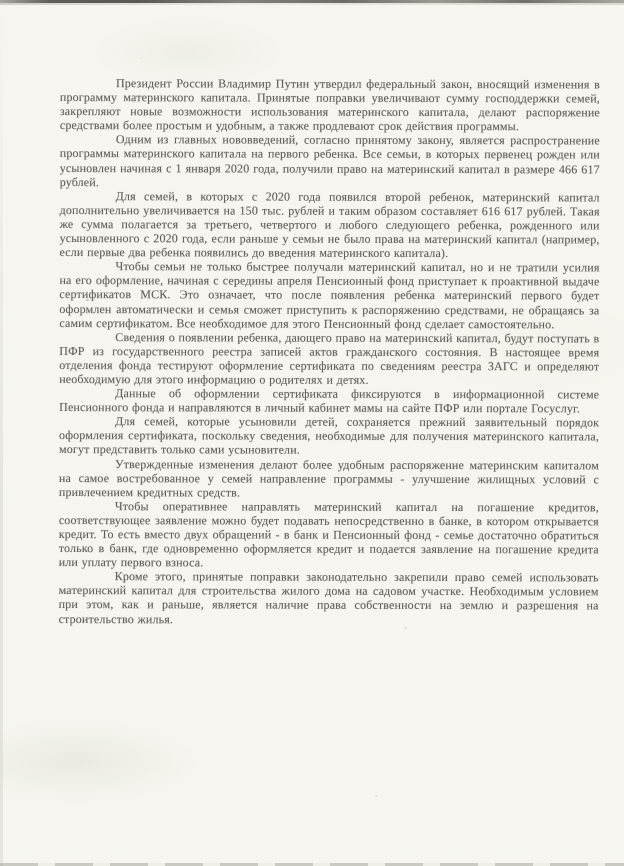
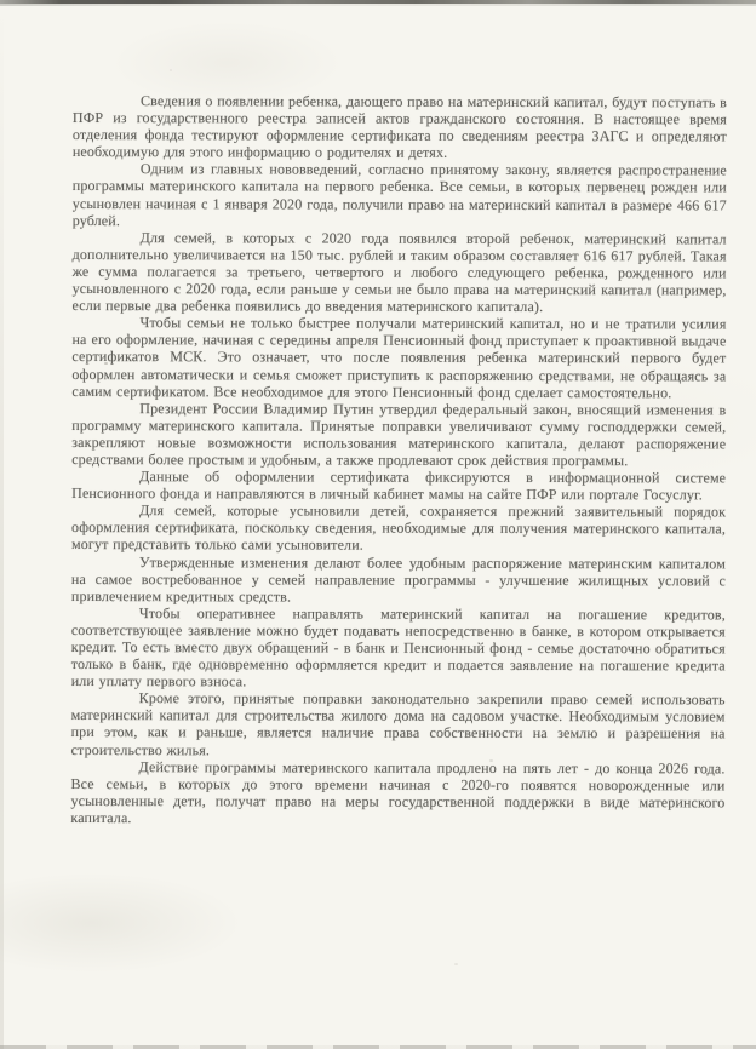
- Президент России Владимир Путин утвердил федеральный закон, вносящий изменения в программу материнского капитала. Принятые поправки увеличивают сумму господдержки семей, закрепляют новые возможности использования материнского капитала, делают распоряжение средствами более простым и удобным, а также продлевают срок действия программы.
+ Сведения о появлении ребенка, дающего право на материнский капитал, будут поступать в ПФР из государственного реестра записей актов гражданского состояния. В настоящее время отделения фонда тестируют оформление сертификата по сведениям реестра ЗАГС и определяют необходимую для этого информацию о родителях и детях.
  Одним из главных нововведений, согласно принятому закону, является распространение программы материнского капитала на первого ребенка. Все семьи, в которых первенец рожден или усыновлен начиная с 1 января 2020 года, получили право на материнский капитал в размере 466 617 рублей.
  Для семей, в которых с 2020 года появился второй ребенок, материнский капитал дополнительно увеличивается на 150 тыс. рублей и таким образом составляет 616 617 рублей. Такая же сумма полагается за третьего, четвертого и любого следующего ребенка, рожденного или усыновленного с 2020 года, если раньше у семьи не было права на материнский капитал (например, если первые два ребенка появились до введения материнского капитала).
  Чтобы семьи не только быстрее получали материнский капитал, но и не тратили усилия на его оформление, начиная с середины апреля Пенсионный фонд приступает к проактивной выдаче сертификатов МСК. Это означает, что после появления ребенка материнский первого будет оформлен автоматически и семья сможет приступить к распоряжению средствами, не обращаясь за самим сертификатом. Все необходимое для этого Пенсионный фонд сделает самостоятельно.
- Сведения о появлении ребенка, дающего право на материнский капитал, будут поступать в ПФР из государственного реестра записей актов гражданского состояния. В настоящее время отделения фонда тестируют оформление сертификата по сведениям реестра ЗАГС и определяют необходимую для этого информацию о родителях и детях.
+ Президент России Владимир Путин утвердил федеральный закон, вносящий изменения в программу материнского капитала. Принятые поправки увеличивают сумму господдержки семей, закрепляют новые возможности использования материнского капитала, делают распоряжение средствами более простым и удобным, а также продлевают срок действия программы.
  Данные об оформлении сертификата фиксируются в информационной системе Пенсионного фонда и направляются в личный кабинет мамы на сайте ПФР или портале Госуслуг.
  Для семей, которые усыновили детей, сохраняется прежний заявительный порядок оформления сертификата, поскольку сведения, необходимые для получения материнского капитала, могут представить только сами усыновители.
  Утвержденные изменения делают более удобным распоряжение материнским капиталом на самое востребованное у семей направление программы - улучшение жилищных условий с привлечением кредитных средств.
  Чтобы оперативнее направлять материнский капитал на погашение кредитов, соответствующее заявление можно будет подавать непосредственно в банке, в котором открывается кредит. То есть вместо двух обращений - в банк и Пенсионный фонд - семье достаточно обратиться только в банк, где одновременно оформляется кредит и подается заявление на погашение кредита или уплату первого взноса.
  Кроме этого, принятые поправки законодательно закрепили право семей использовать материнский капитал для строительства жилого дома на садовом участке. Необходимым условием при этом, как и раньше, является наличие права собственности на землю и разрешения на строительство жилья.
+ Действие программы материнского капитала продлено на пять лет - до конца 2026 года. Все семьи, в которых до этого времени начиная с 2020-го появятся новорожденные или усыновленные дети, получат право на меры государственной поддержки в виде материнского капитала.
